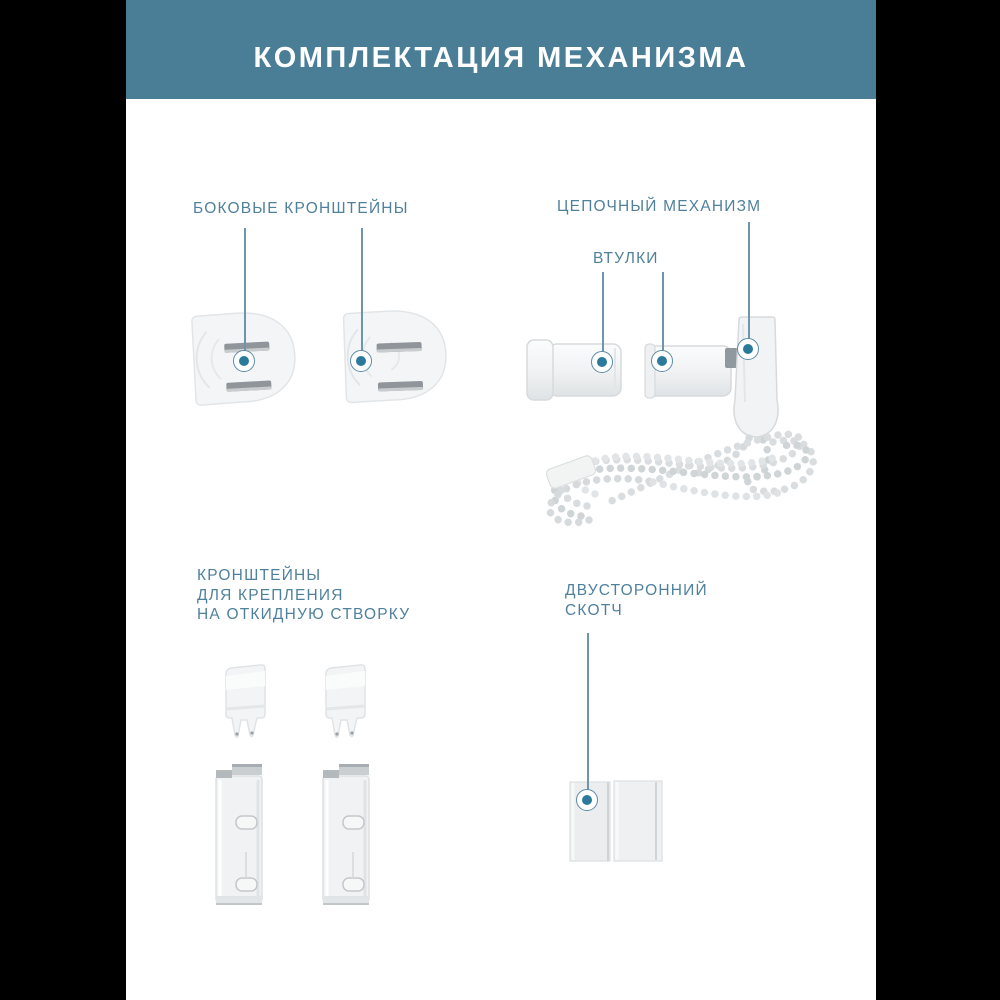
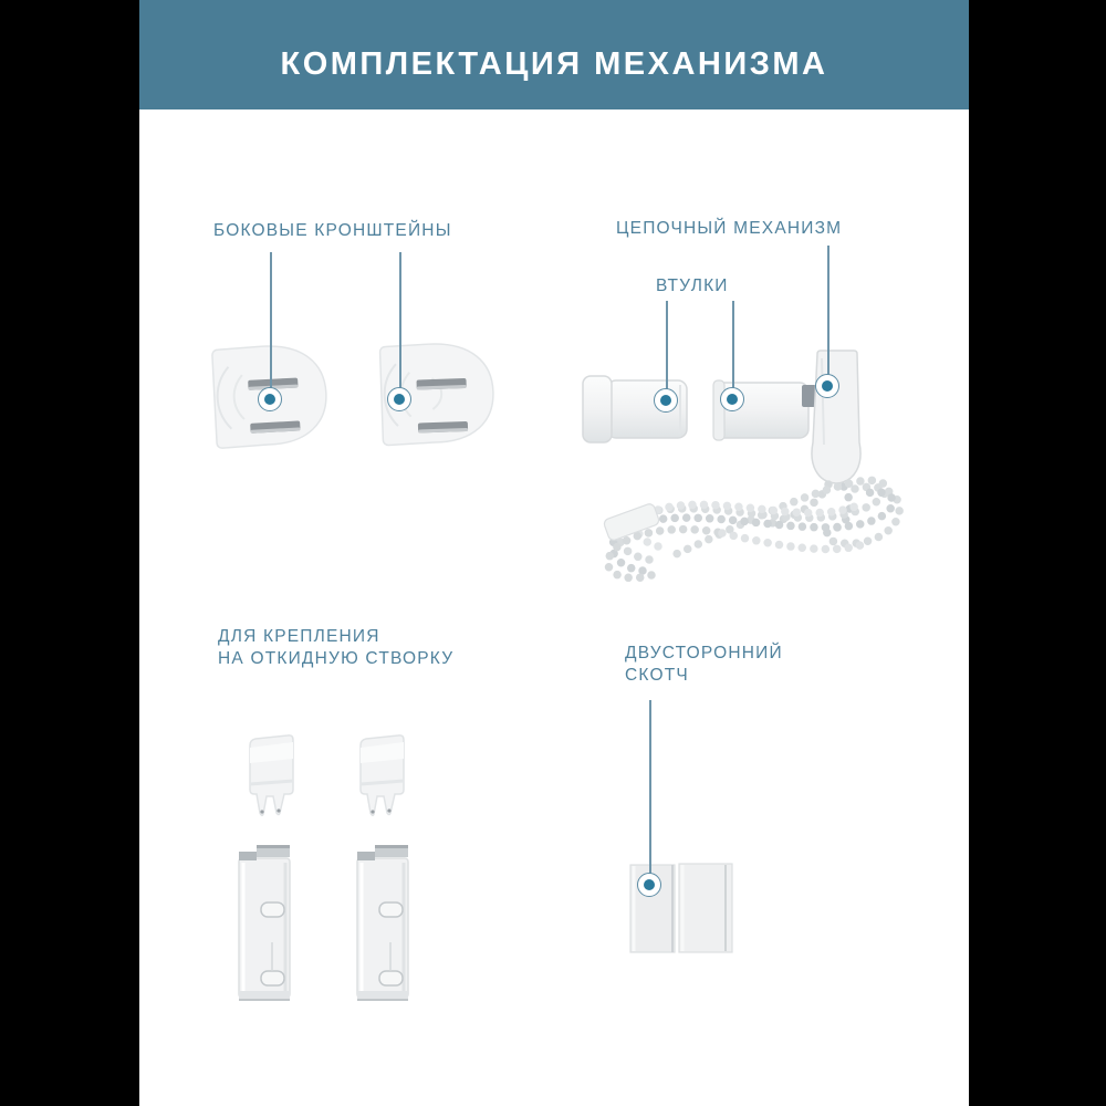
  КОМПЛЕКТАЦИЯ МЕХАНИЗМА
  БОКОВЫЕ КРОНШТЕЙНЫ
  ЦЕПОЧНЫЙ МЕХАНИЗМ
  ВТУЛКИ
- КРОНШТЕЙНЫ
  ДЛЯ КРЕПЛЕНИЯ
  НА ОТКИДНУЮ СТВОРКУ
  ДВУСТОРОННИЙ
  СКОТЧ
